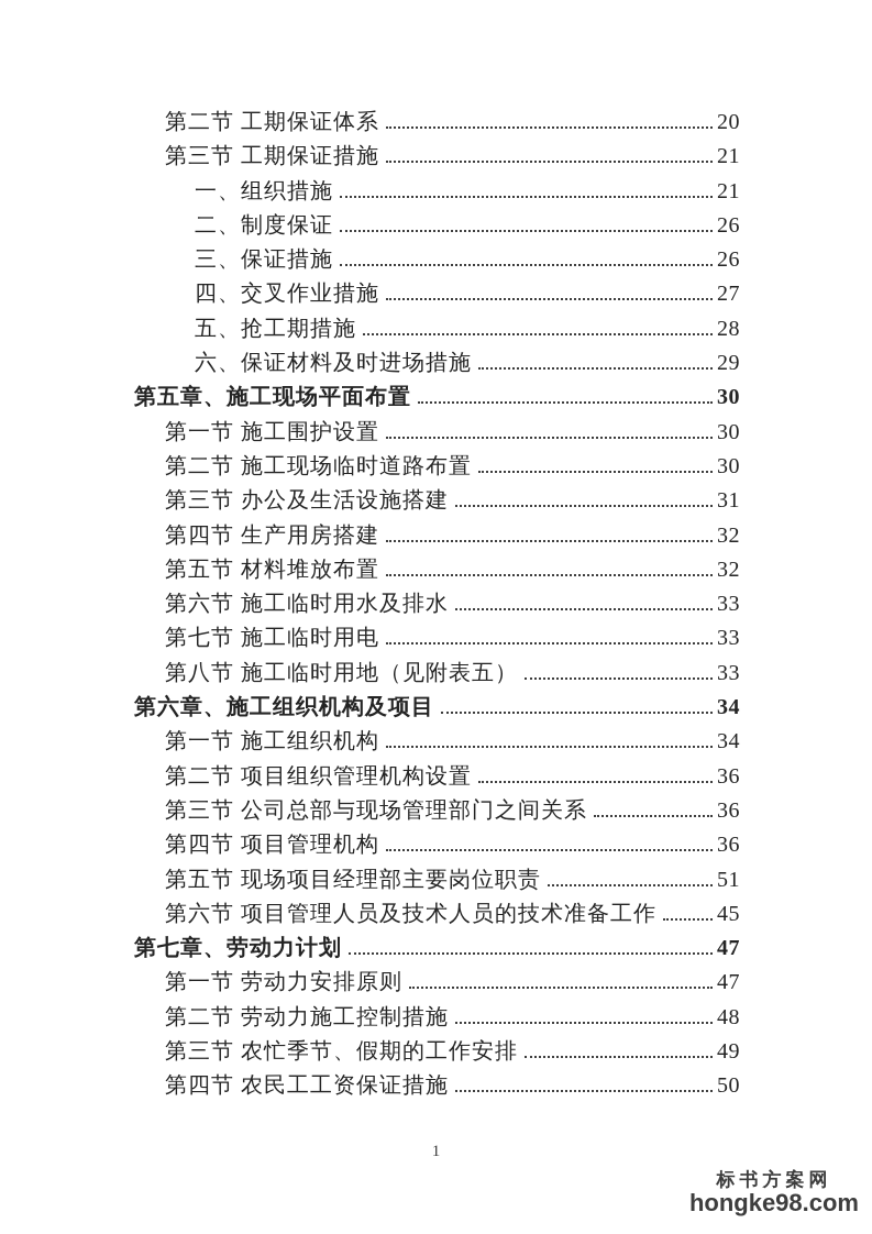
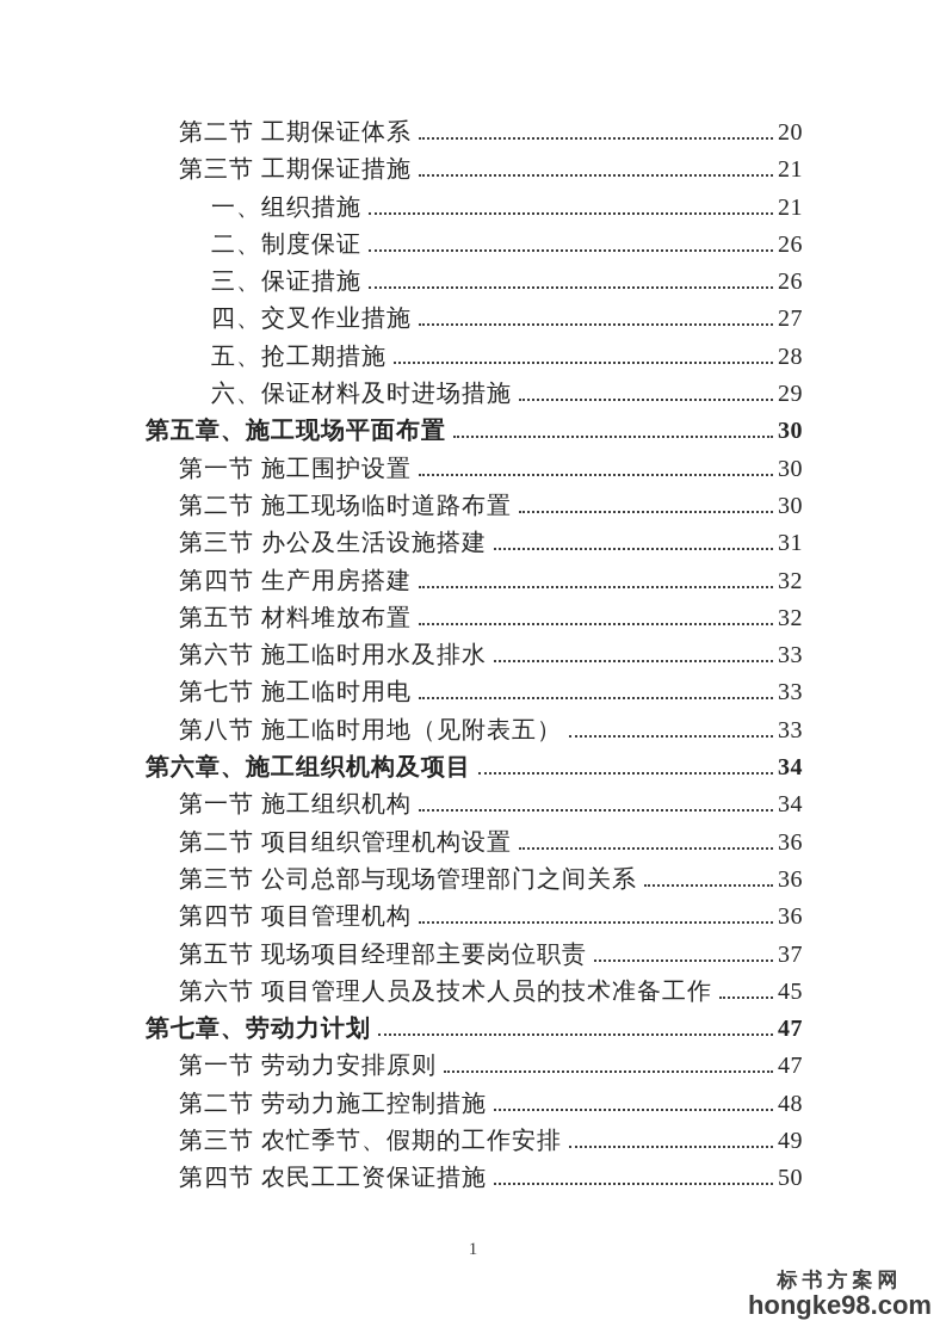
  第二节 工期保证体系
  20
  第三节 工期保证措施
  21
  一、组织措施
  21
  二、制度保证
  26
  三、保证措施
  26
  四、交叉作业措施
  27
  五、抢工期措施
  28
  六、保证材料及时进场措施
  29
  第五章、施工现场平面布置
  30
  第一节 施工围护设置
  30
  第二节 施工现场临时道路布置
  30
  第三节 办公及生活设施搭建
  31
  第四节 生产用房搭建
  32
  第五节 材料堆放布置
  32
  第六节 施工临时用水及排水
  33
  第七节 施工临时用电
  33
  第八节 施工临时用地（见附表五）
  33
  第六章、施工组织机构及项目
  34
  第一节 施工组织机构
  34
  第二节 项目组织管理机构设置
  36
  第三节 公司总部与现场管理部门之间关系
  36
  第四节 项目管理机构
  36
  第五节 现场项目经理部主要岗位职责
- 51
+ 37
  第六节 项目管理人员及技术人员的技术准备工作
  45
  第七章、劳动力计划
  47
  第一节 劳动力安排原则
  47
  第二节 劳动力施工控制措施
  48
  第三节 农忙季节、假期的工作安排
  49
  第四节 农民工工资保证措施
  50
  1
  标书方案网
  hongke98.com
